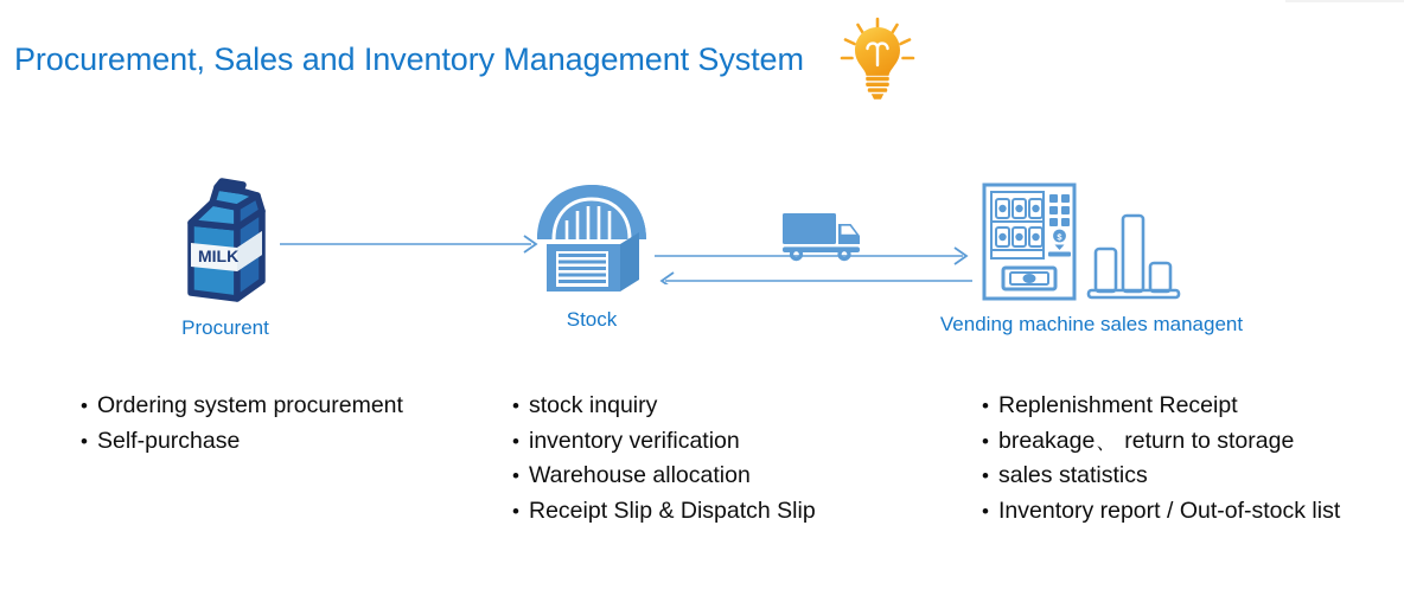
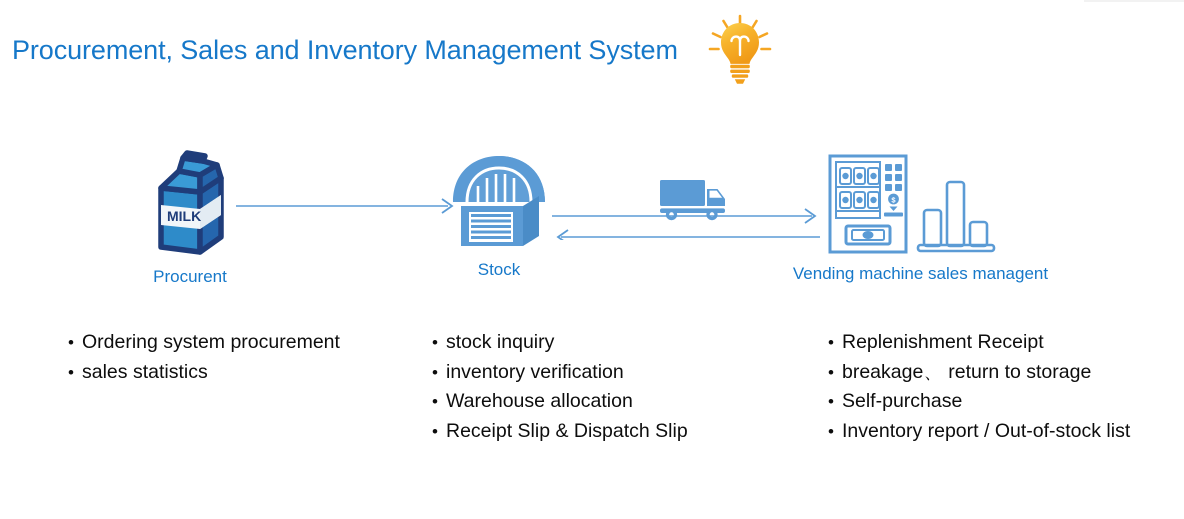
  Procurement, Sales and Inventory Management System
  MILK
  Procurent
  Stock
  $
  Vending machine sales managent
  •
  Ordering system procurement
  •
- Self-purchase
+ sales statistics
  •
  stock inquiry
  •
  inventory verification
  •
  Warehouse allocation
  •
  Receipt Slip & Dispatch Slip
  •
  Replenishment Receipt
  •
  breakage、 return to storage
  •
- sales statistics
+ Self-purchase
  •
  Inventory report / Out-of-stock list
